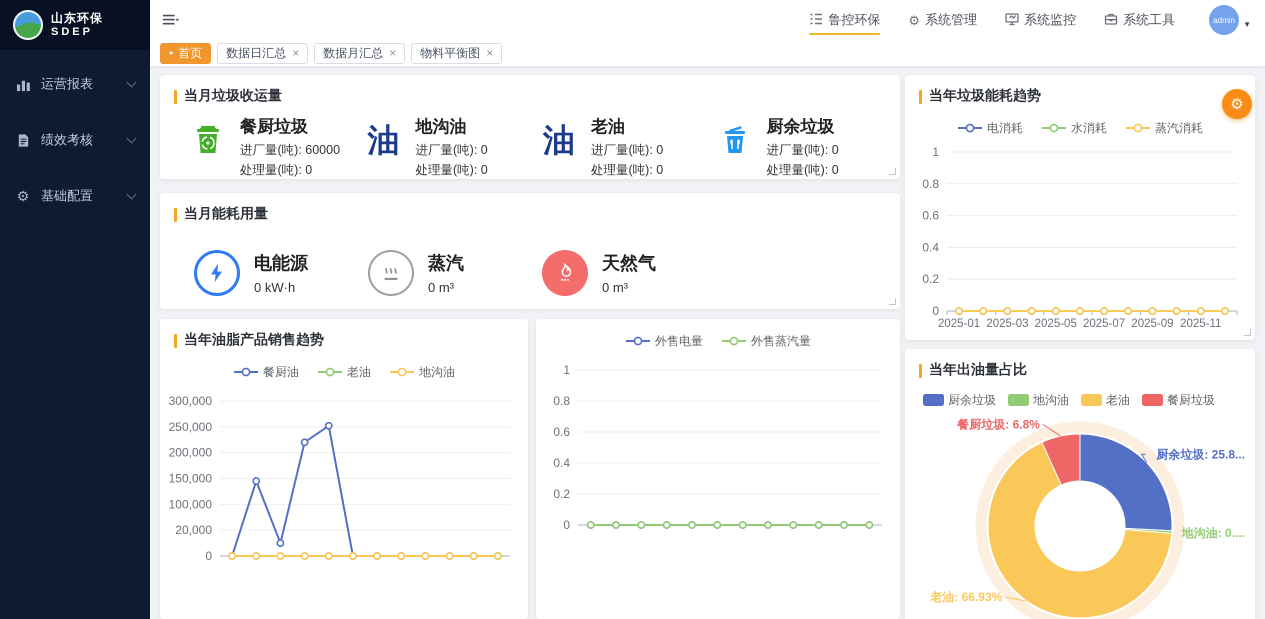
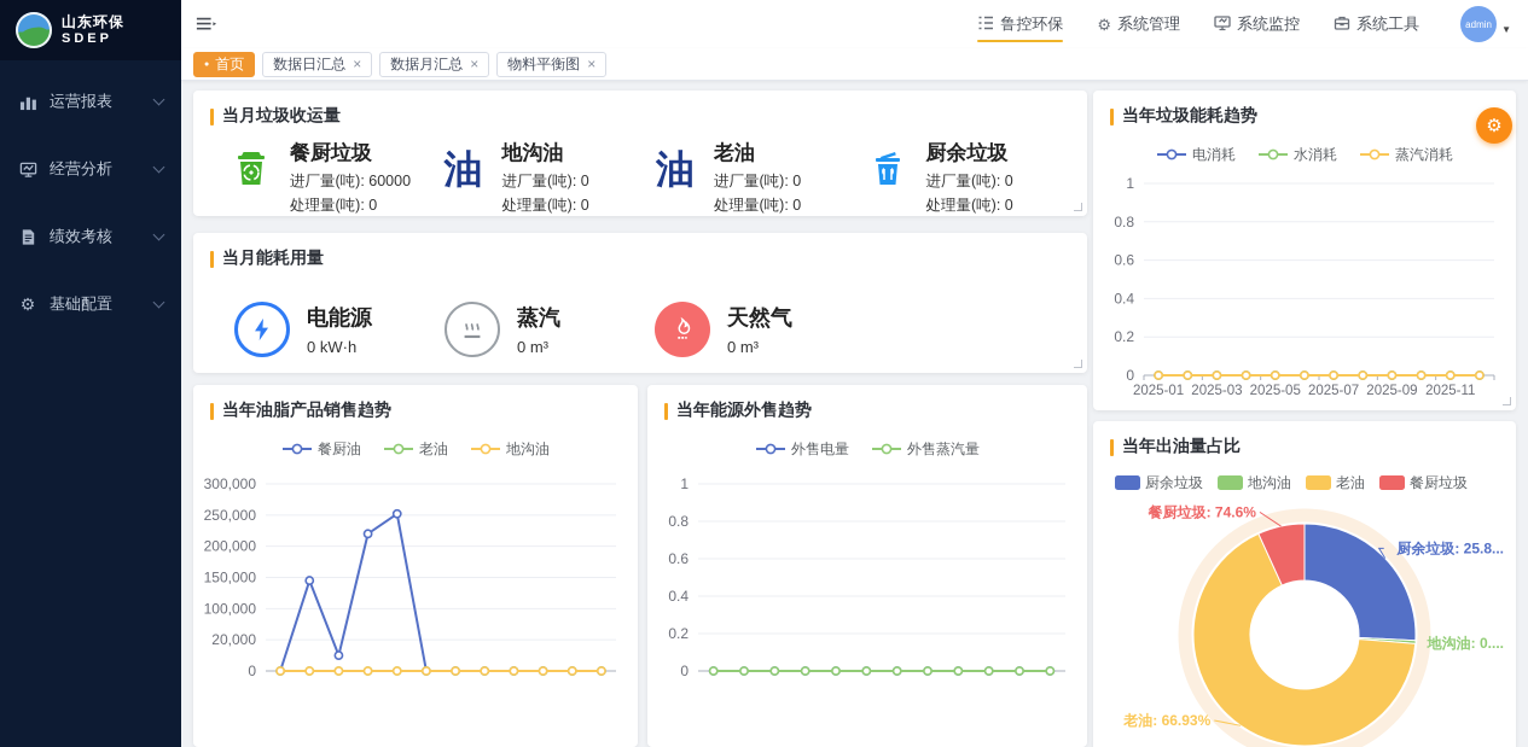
  山东环保
  SDEP
  运营报表
+ 经营分析
  绩效考核
  ⚙
  基础配置
  鲁控环保
  ⚙
  系统管理
  系统监控
  系统工具
  admin
  ▼
  首页
  数据日汇总
  ×
  数据月汇总
  ×
  物料平衡图
  ×
  当月垃圾收运量
  餐厨垃圾
  进厂量(吨): 60000
  处理量(吨): 0
  油
  地沟油
  进厂量(吨): 0
  处理量(吨): 0
  油
  老油
  进厂量(吨): 0
  处理量(吨): 0
  厨余垃圾
  进厂量(吨): 0
  处理量(吨): 0
  当月能耗用量
  电能源
  0 kW·h
  蒸汽
  0 m³
  天然气
  0 m³
  当年油脂产品销售趋势
  餐厨油
  老油
  地沟油
  0
  20,000
  100,000
  150,000
  200,000
  250,000
  300,000
+ 当年能源外售趋势
  外售电量
  外售蒸汽量
  0
  0.2
  0.4
  0.6
  0.8
  1
  当年垃圾能耗趋势
  ⚙
  电消耗
  水消耗
  蒸汽消耗
  0
  0.2
  0.4
  0.6
  0.8
  1
  2025-01
  2025-03
  2025-05
  2025-07
  2025-09
  2025-11
  当年出油量占比
  厨余垃圾
  地沟油
  老油
  餐厨垃圾
  厨余垃圾: 25.8...
  地沟油: 0....
  老油: 66.93%
- 餐厨垃圾: 6.8%
+ 餐厨垃圾: 74.6%
